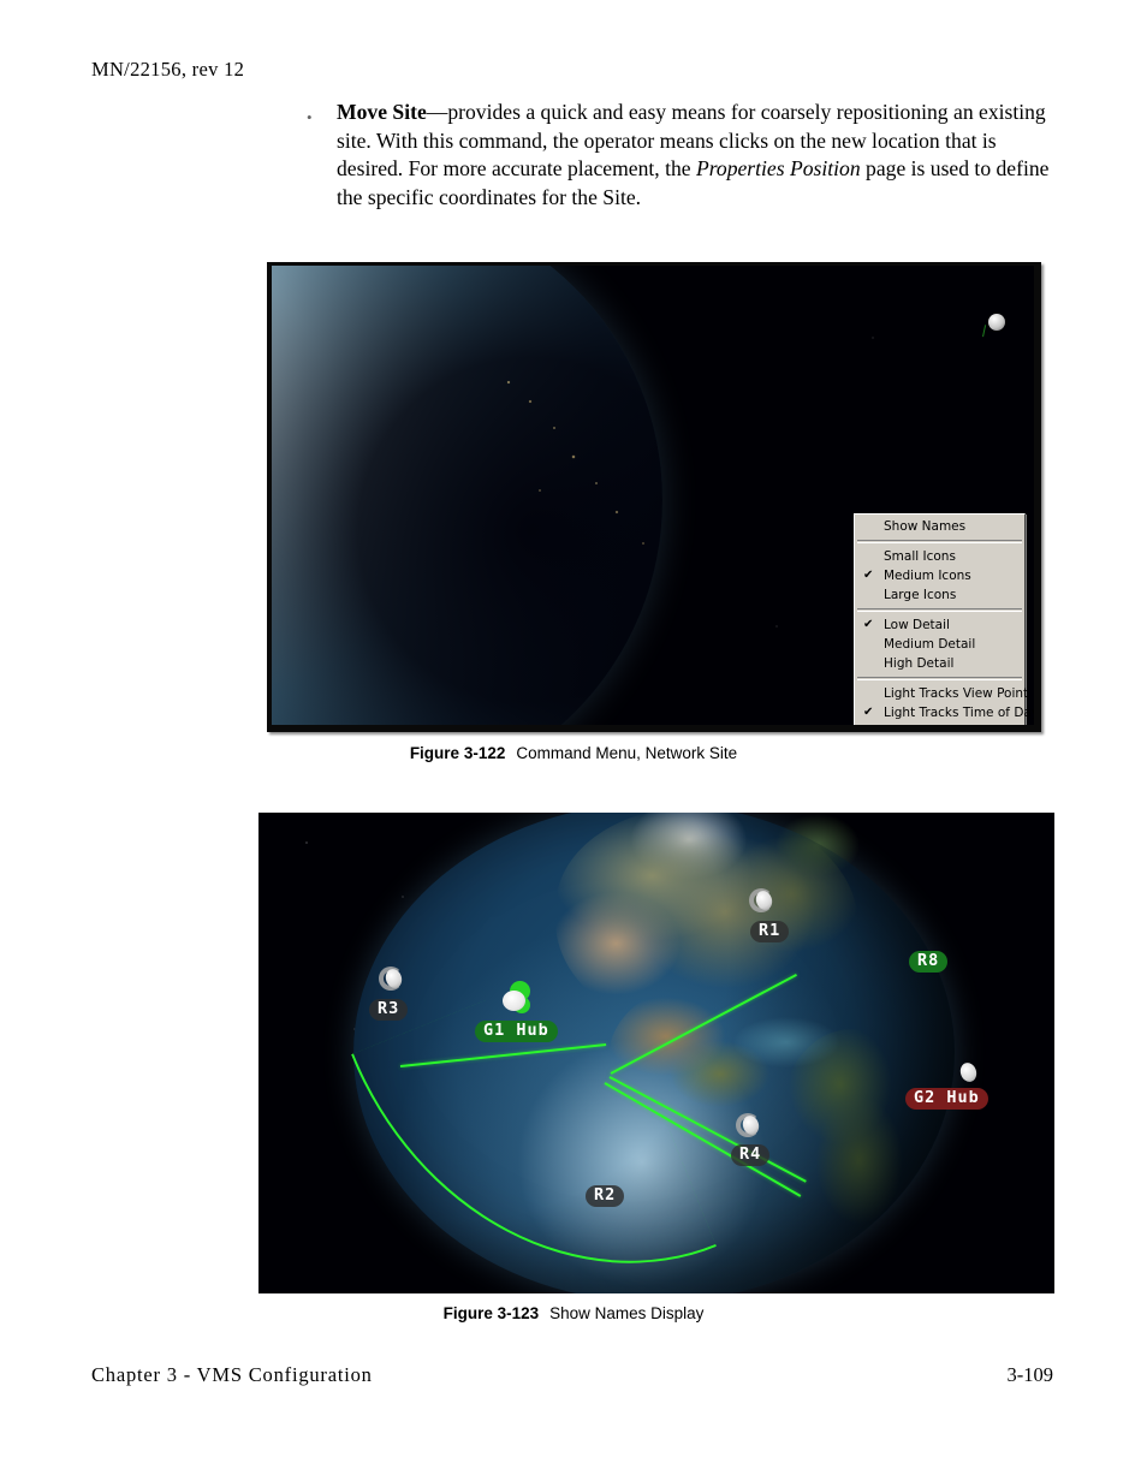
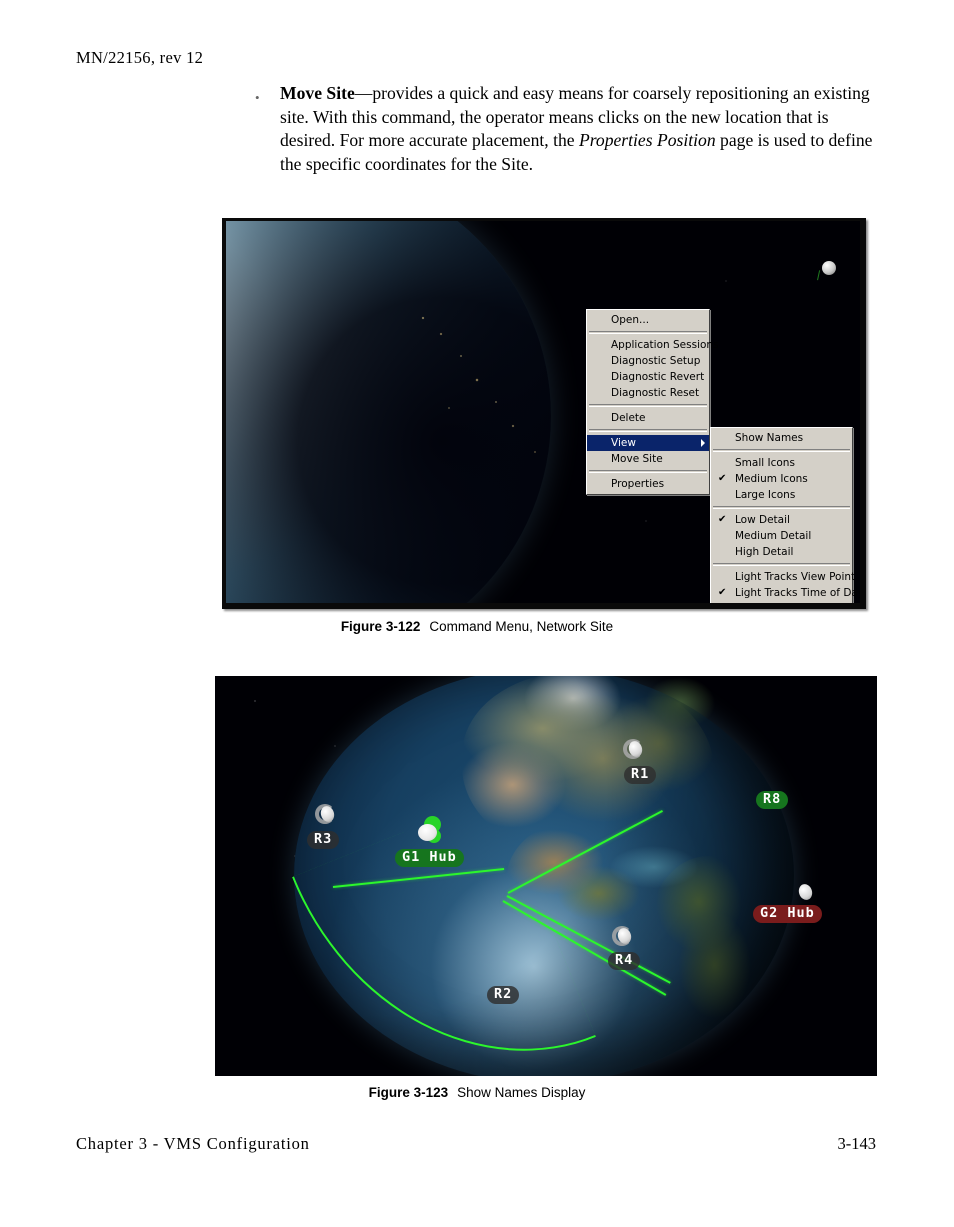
  MN/22156, rev 12
  •
  Move Site—provides a quick and easy means for coarsely repositioning an existing site. With this command, the operator means clicks on the new location that is desired. For more accurate placement, the Properties Position page is used to define the specific coordinates for the Site.
+ Open...
+ Application Sessions
+ Diagnostic Setup
+ Diagnostic Revert
+ Diagnostic Reset
+ Delete
+ View
+ Move Site
+ Properties
  Show Names
  Small Icons
  ✔
  Medium Icons
  Large Icons
  ✔
  Low Detail
  Medium Detail
  High Detail
  Light Tracks View Point
  ✔
  Light Tracks Time of Da
  Figure 3-122 Command Menu, Network Site
  R1
  R8
  R3
  G1 Hub
  G2 Hub
  R4
  R2
  Figure 3-123 Show Names Display
  Chapter 3 - VMS Configuration
- 3-109
+ 3-143
